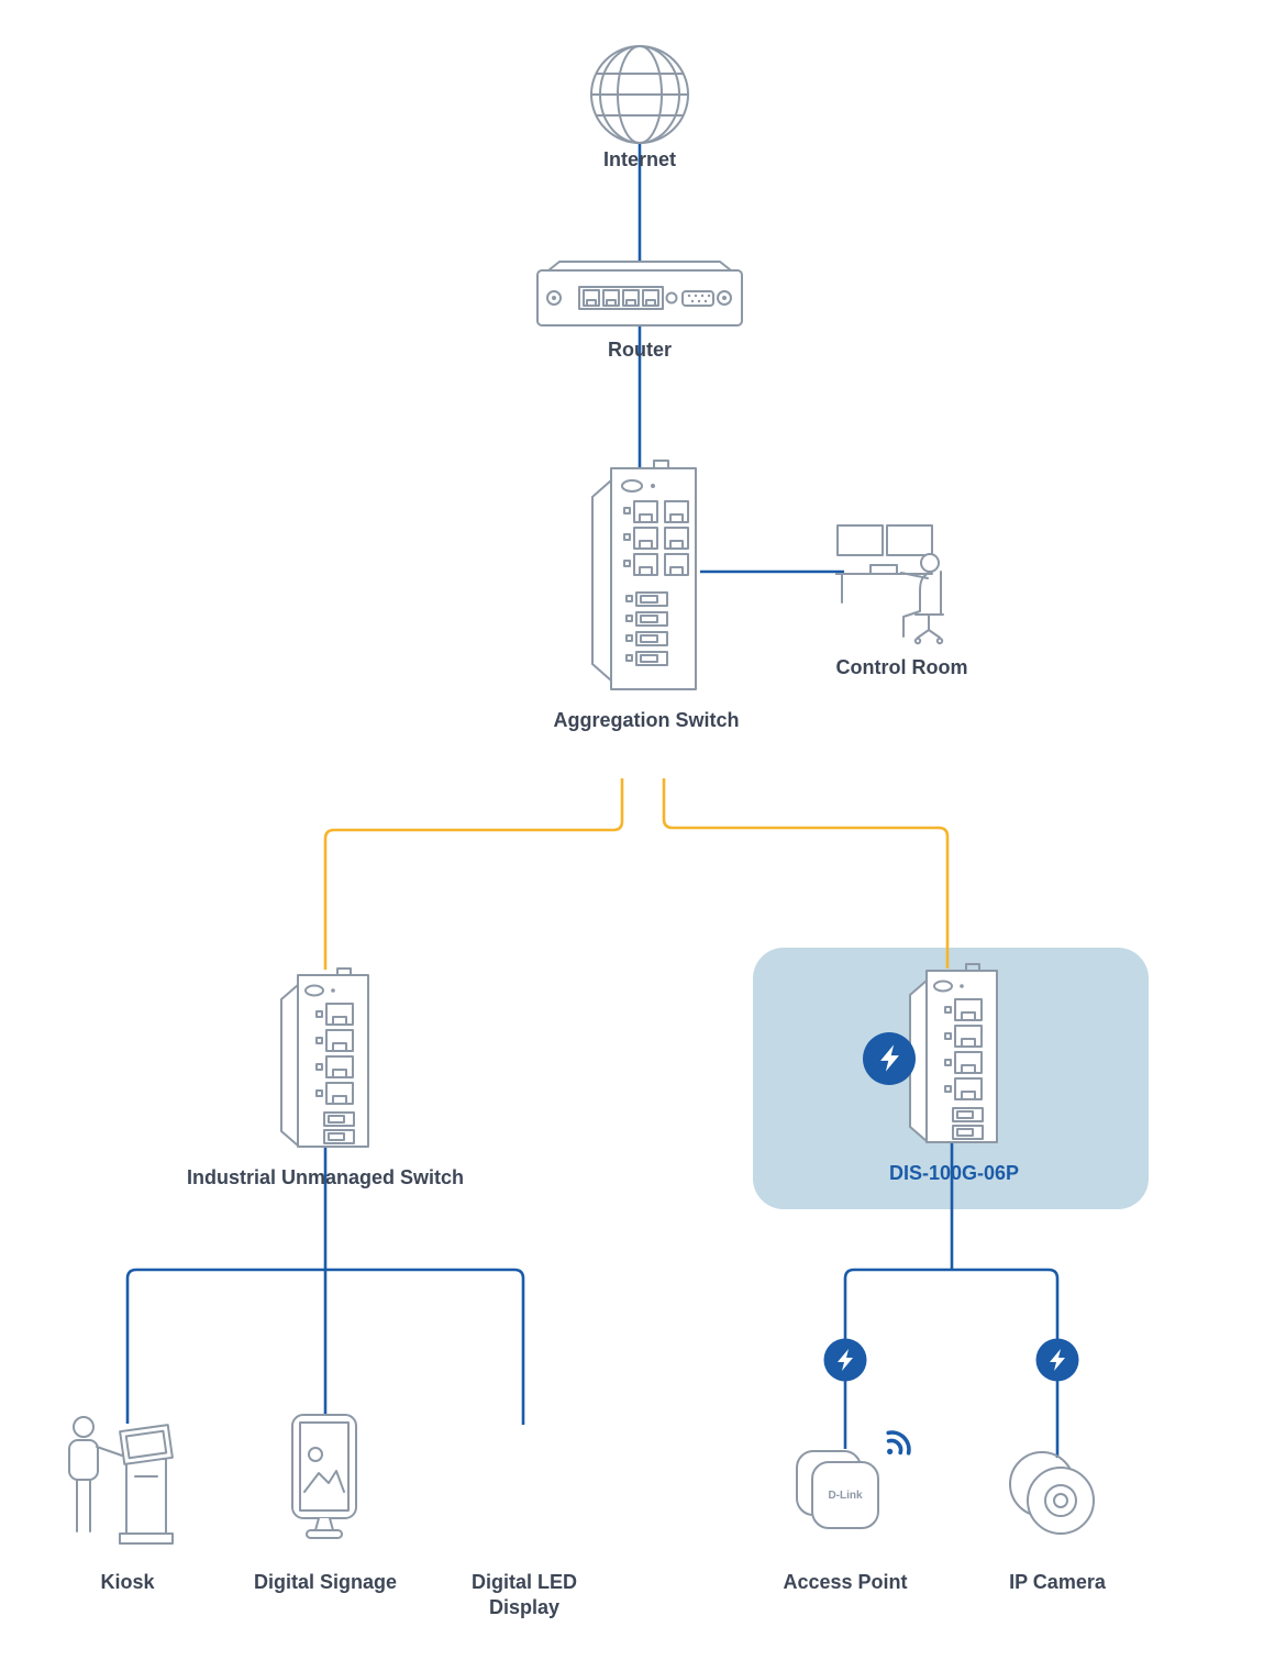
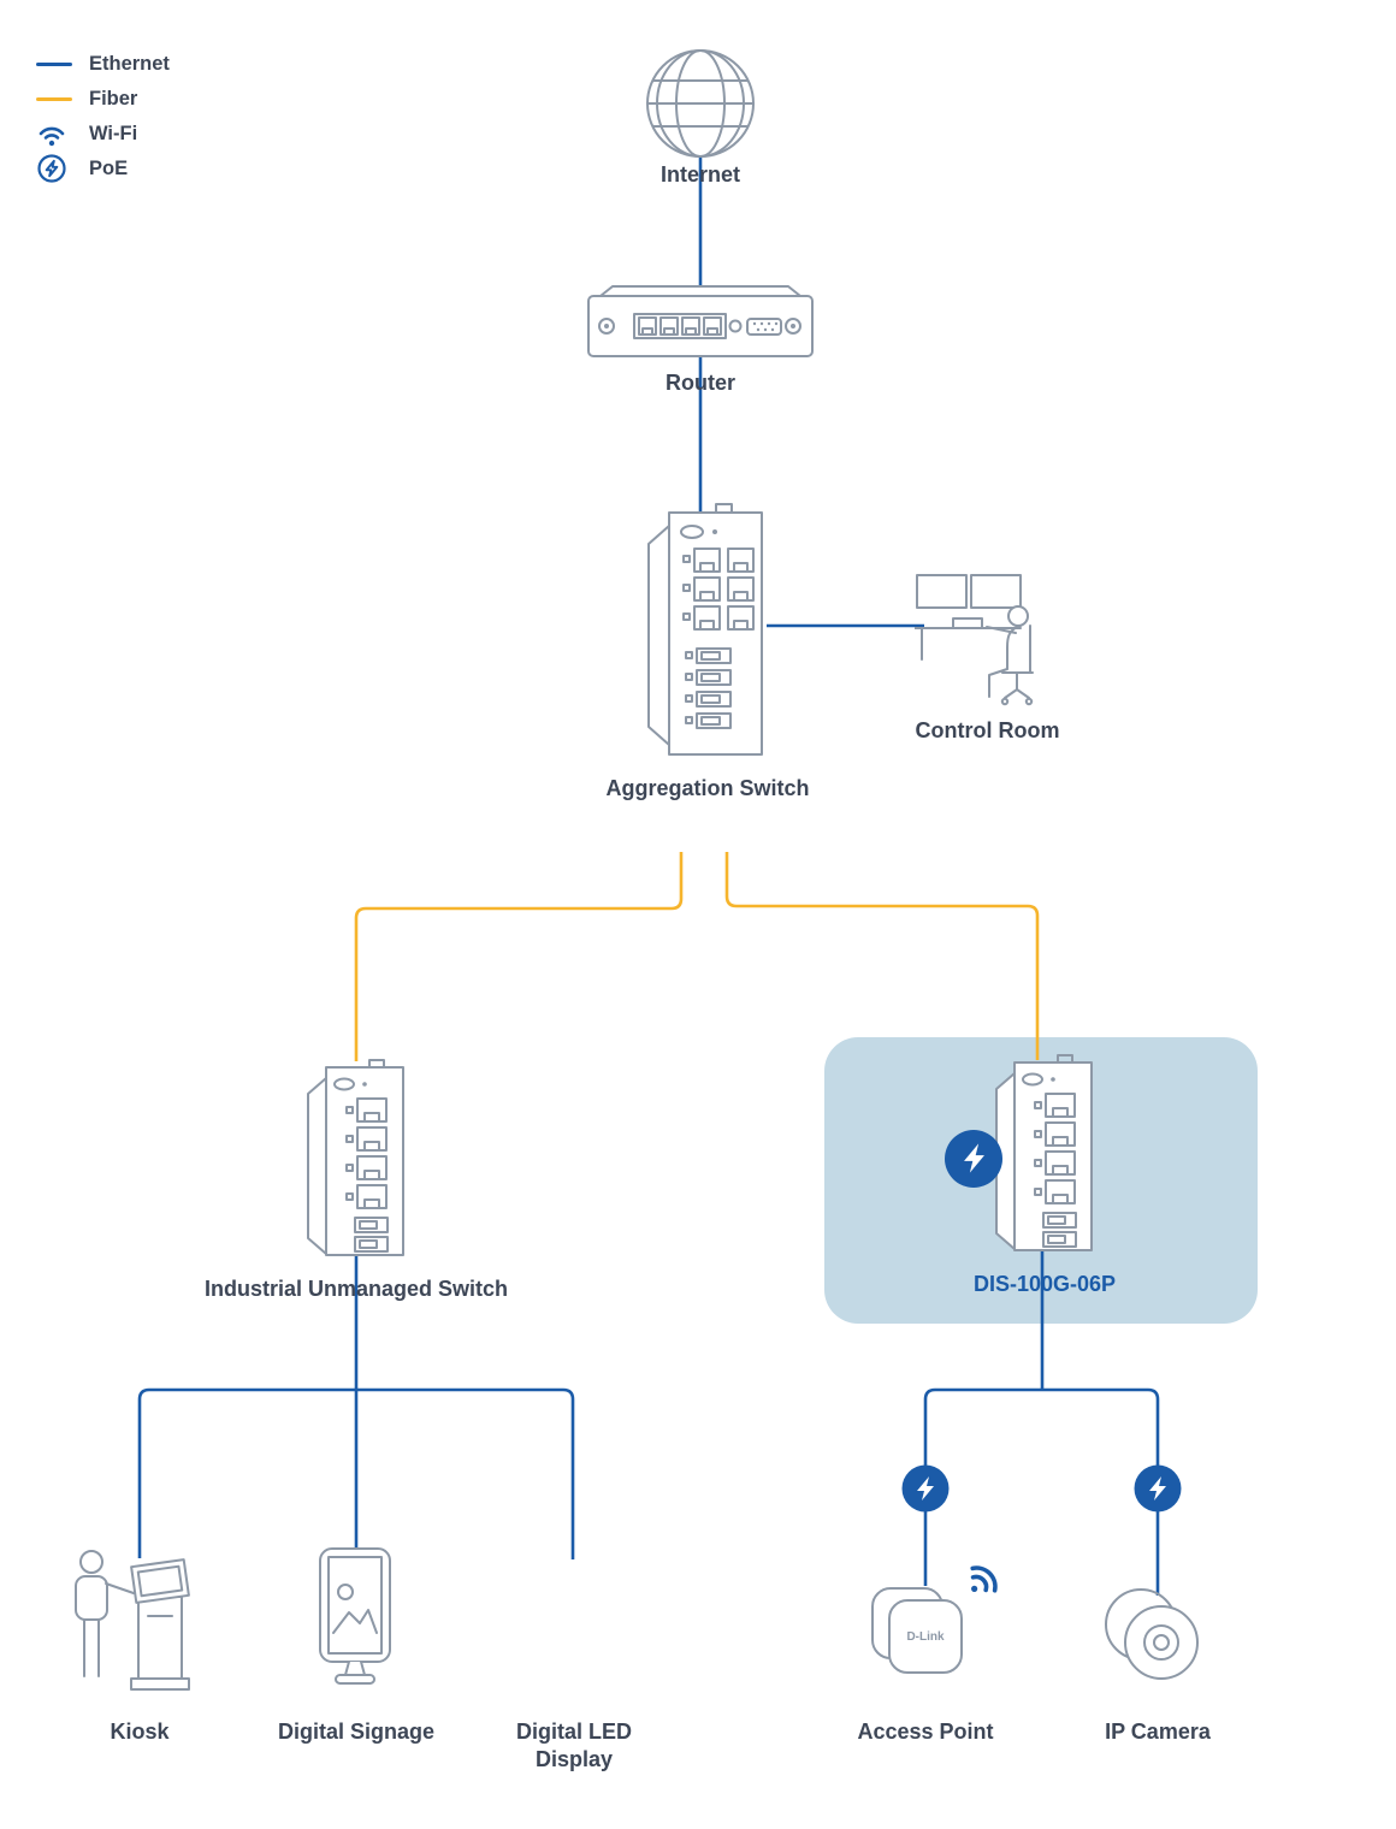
+ Ethernet
+ Fiber
+ Wi-Fi
+ PoE
  Internet
  Router
  Aggregation Switch
  Control Room
  Industrial Unmanaged Switch
  DIS-100G-06P
  Kiosk
  Digital Signage
  Digital LED Display
  D-Link
  Access Point
  IP Camera
